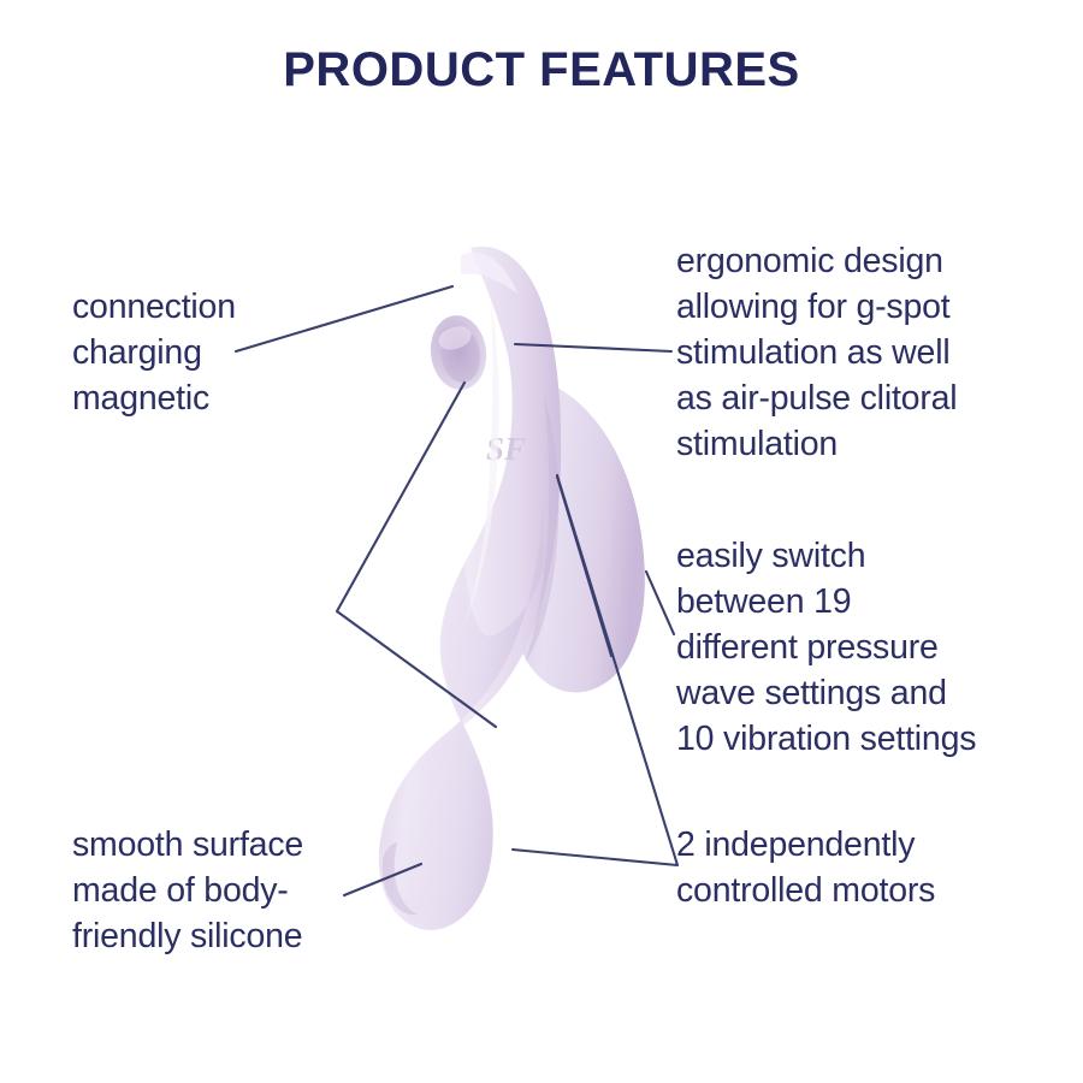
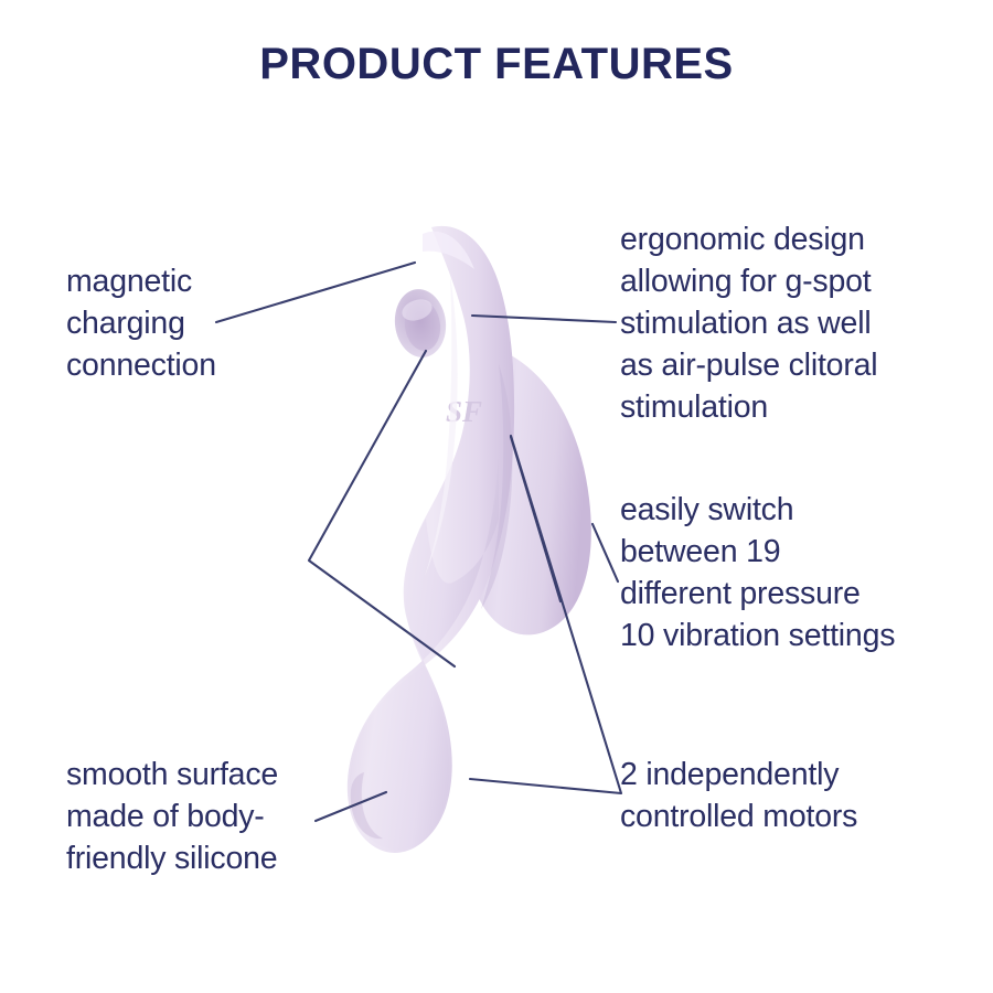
  PRODUCT FEATURES
  SF
- connection
+ magnetic
  charging
- magnetic
+ connection
  smooth surface
  made of body-
  friendly silicone
  ergonomic design
  allowing for g-spot
  stimulation as well
  as air-pulse clitoral
  stimulation
  easily switch
  between 19
  different pressure
- wave settings and
  10 vibration settings
  2 independently
  controlled motors
